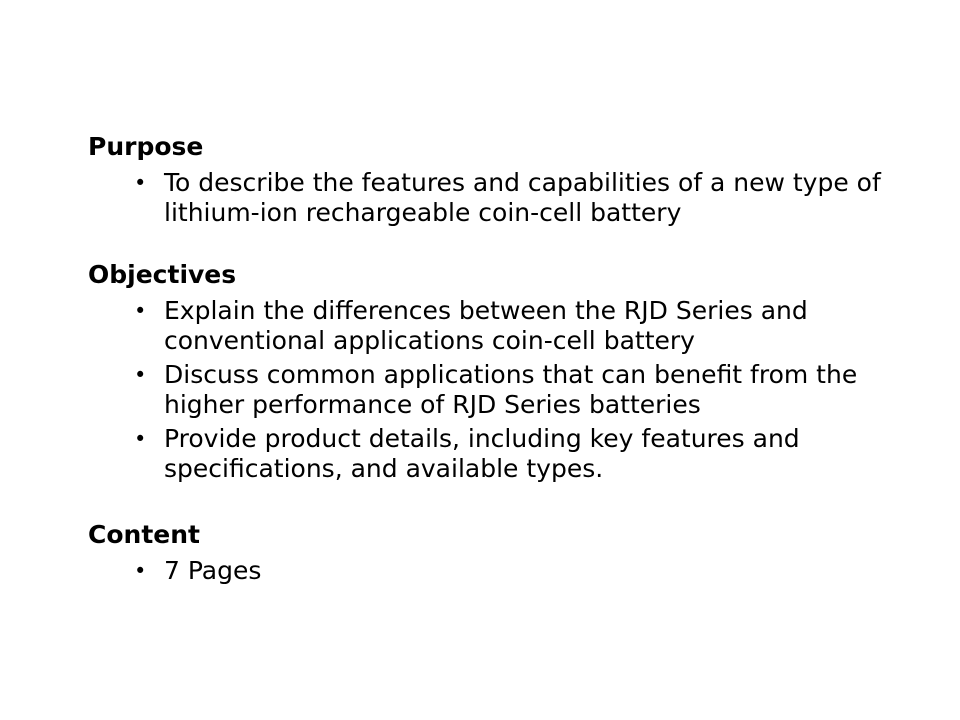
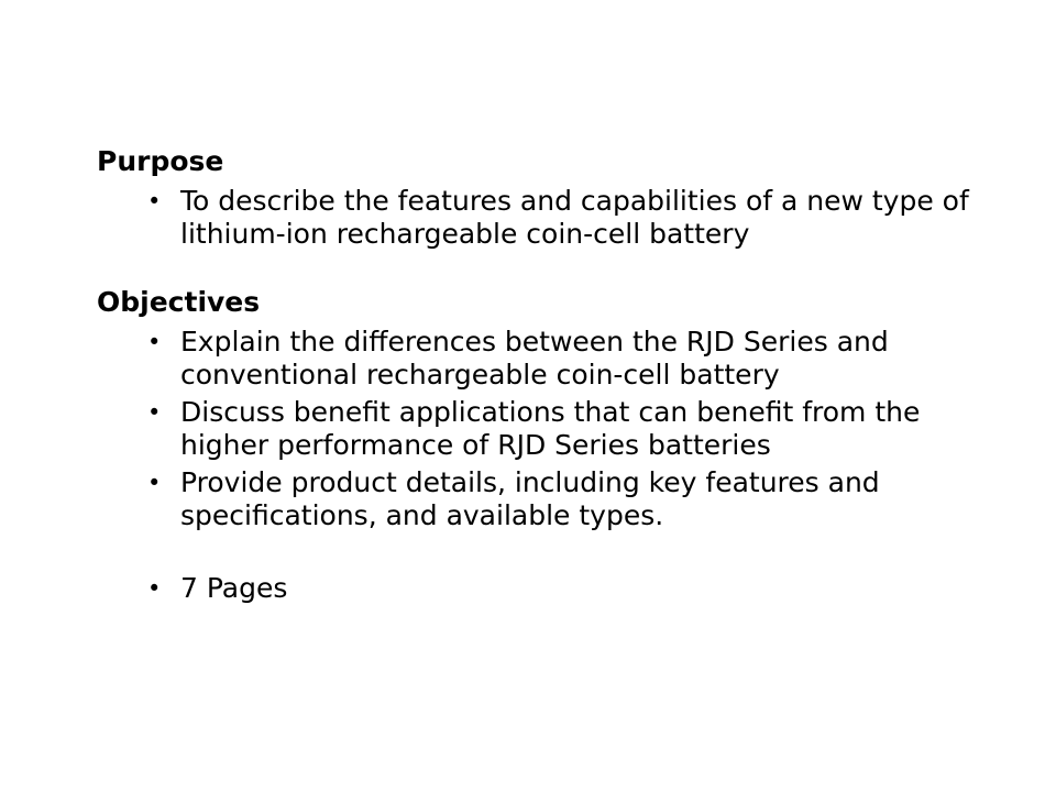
  Purpose
  •
  To describe the features and capabilities of a new type of lithium-ion rechargeable coin-cell battery
  Objectives
  •
- Explain the differences between the RJD Series and conventional applications coin-cell battery
+ Explain the differences between the RJD Series and conventional rechargeable coin-cell battery
  •
- Discuss common applications that can benefit from the higher performance of RJD Series batteries
+ Discuss benefit applications that can benefit from the higher performance of RJD Series batteries
  •
  Provide product details, including key features and specifications, and available types.
- Content
  •
  7 Pages
